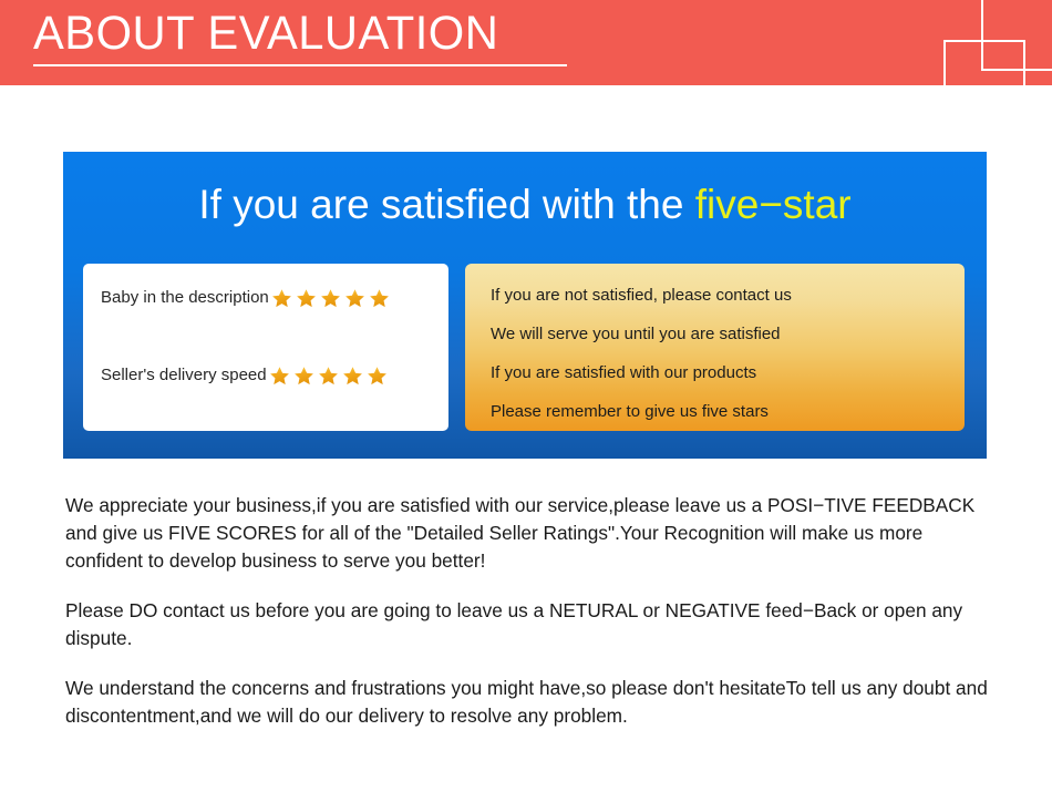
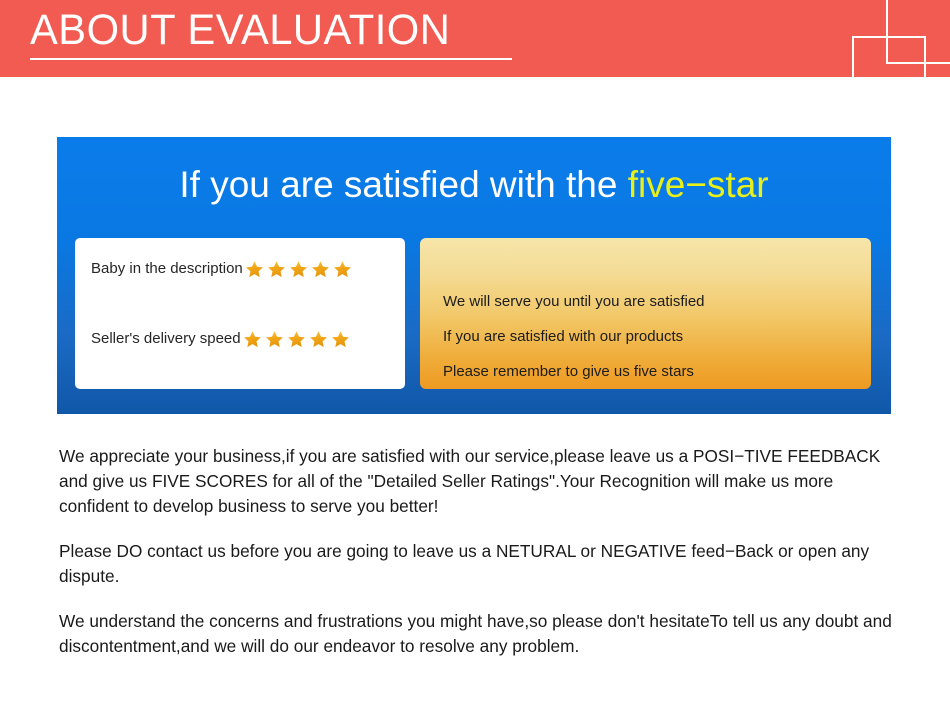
  ABOUT EVALUATION
  If you are satisfied with the five−star
  Baby in the description
  Seller's delivery speed
- If you are not satisfied, please contact us
  We will serve you until you are satisfied
  If you are satisfied with our products
  Please remember to give us five stars
  We appreciate your business,if you are satisfied with our service,please leave us a POSI−TIVE FEEDBACK and give us FIVE SCORES for all of the "Detailed Seller Ratings".Your Recognition will make us more confident to develop business to serve you better!
  Please DO contact us before you are going to leave us a NETURAL or NEGATIVE feed−Back or open any dispute.
- We understand the concerns and frustrations you might have,so please don't hesitateTo tell us any doubt and discontentment,and we will do our delivery to resolve any problem.
+ We understand the concerns and frustrations you might have,so please don't hesitateTo tell us any doubt and discontentment,and we will do our endeavor to resolve any problem.
